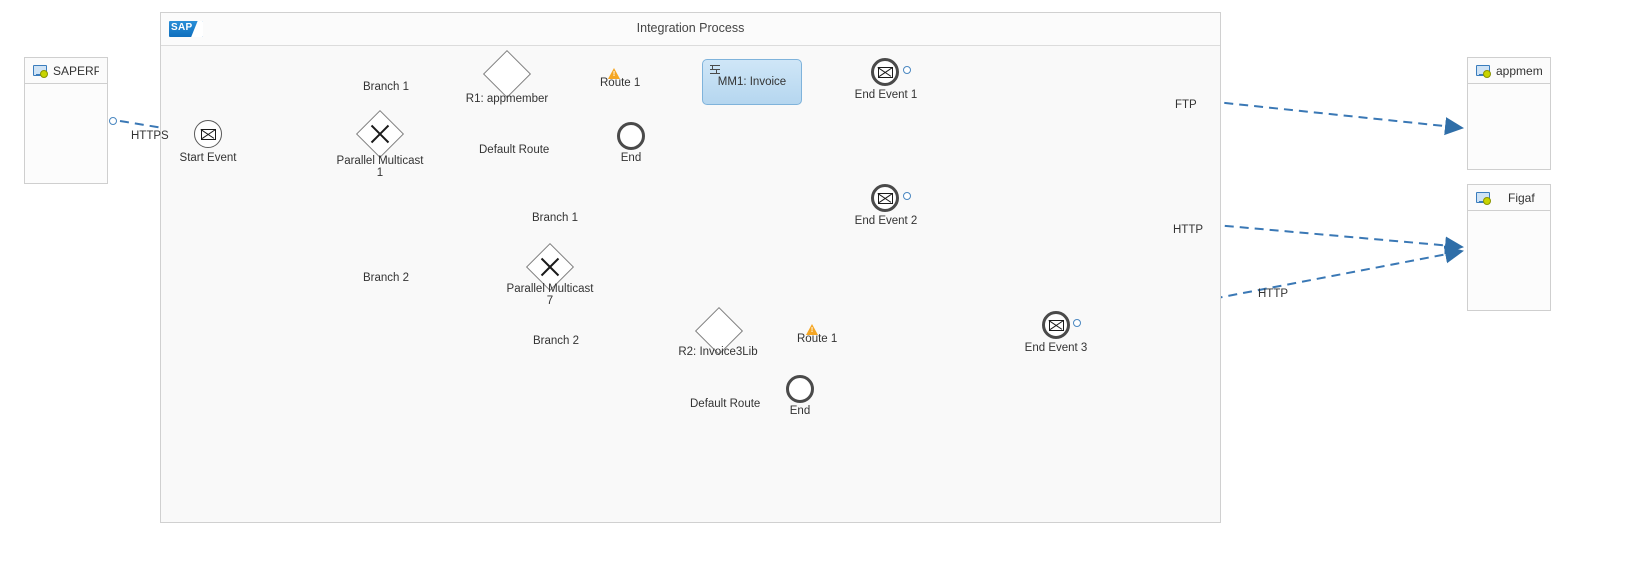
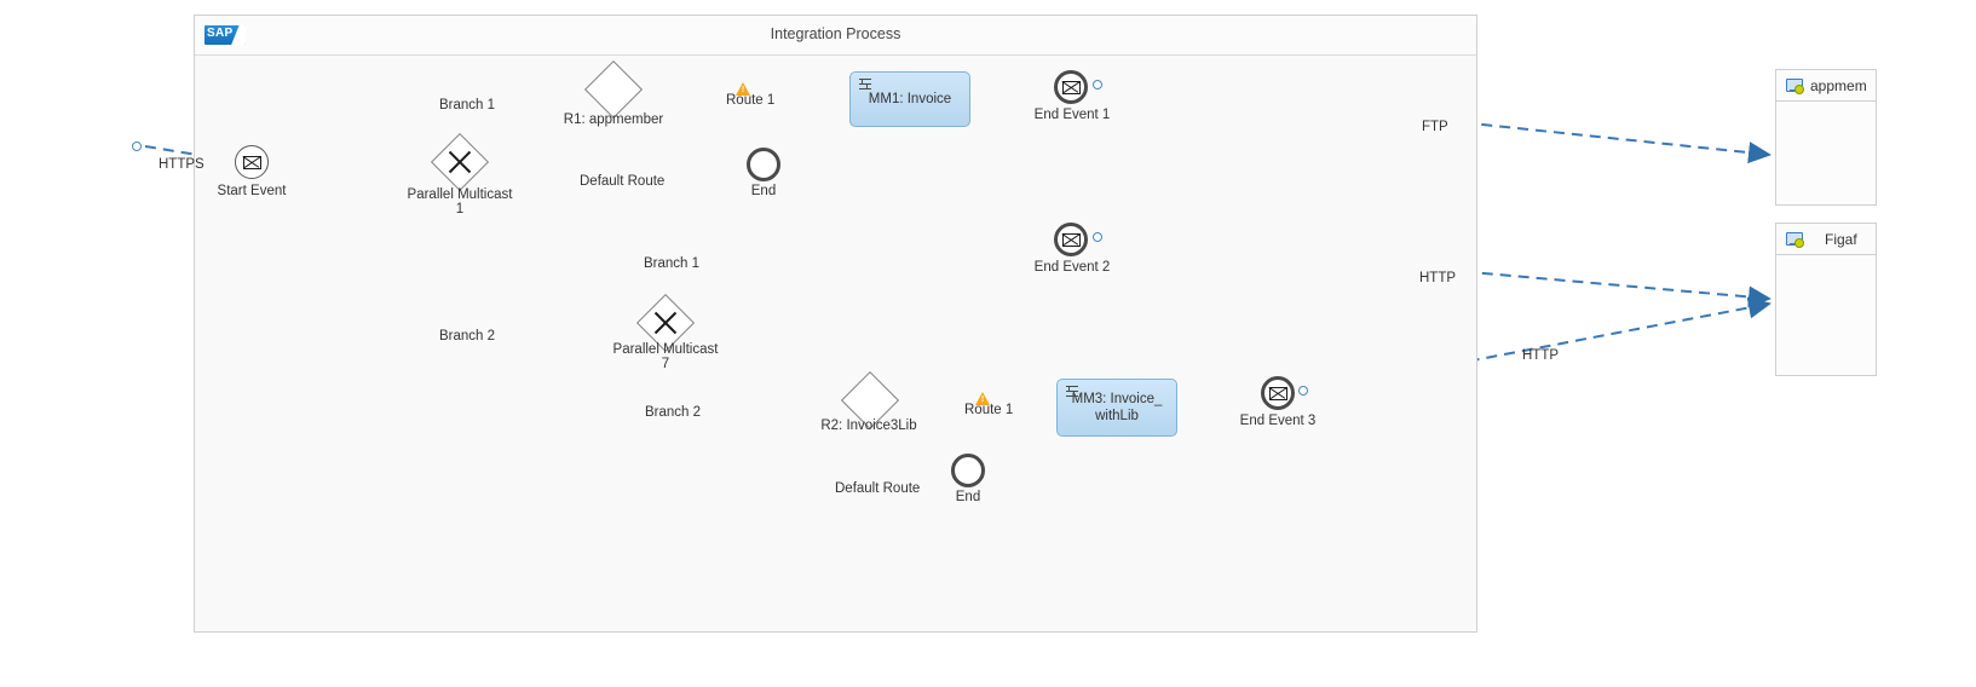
- SAPERP
  Figaf
  SAP
  Integration Process
  Start Event
  Parallel Multicast
  1
  Branch 1
  Branch 2
  R1: appmember
  Route 1
  MM1: Invoice
  End Event 1
  Default Route
  End
  Parallel Multicast
  7
  Branch 1
  Branch 2
  End Event 2
  R2: Invoice3Lib
  Route 1
+ MM3: Invoice_
+ withLib
  End Event 3
  Default Route
  End
  HTTPS
  FTP
  HTTP
  HTTP
